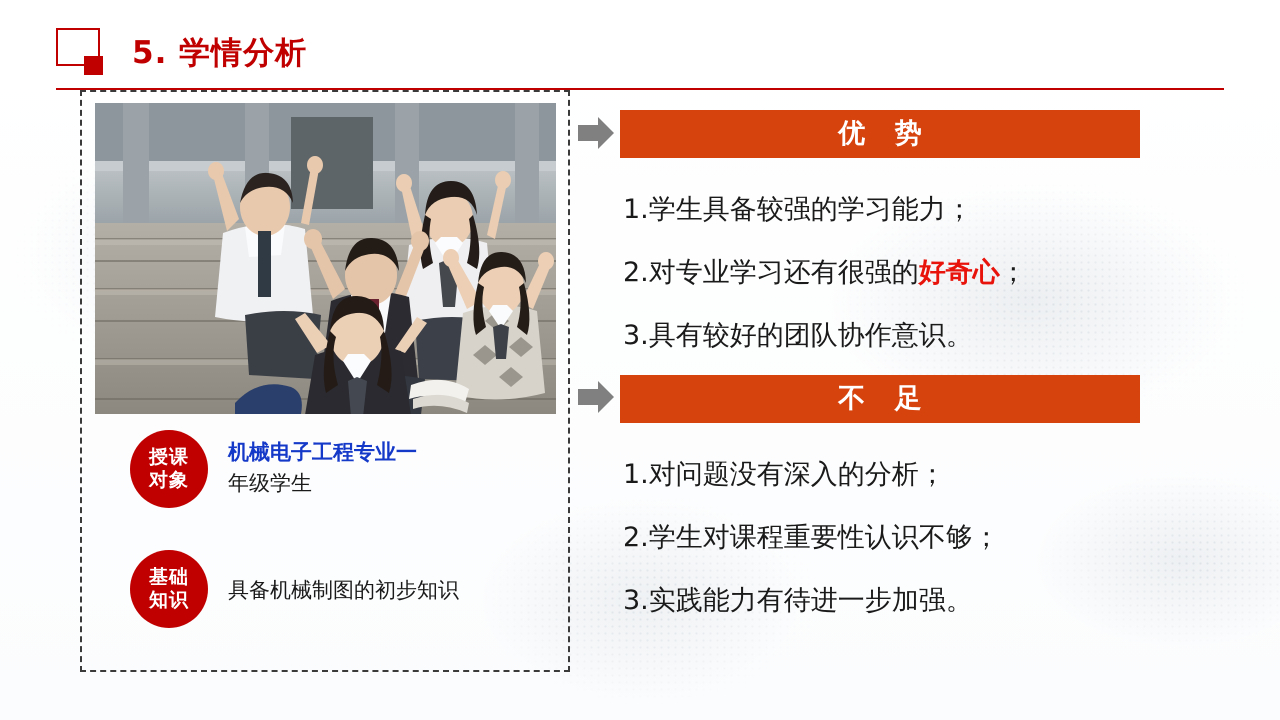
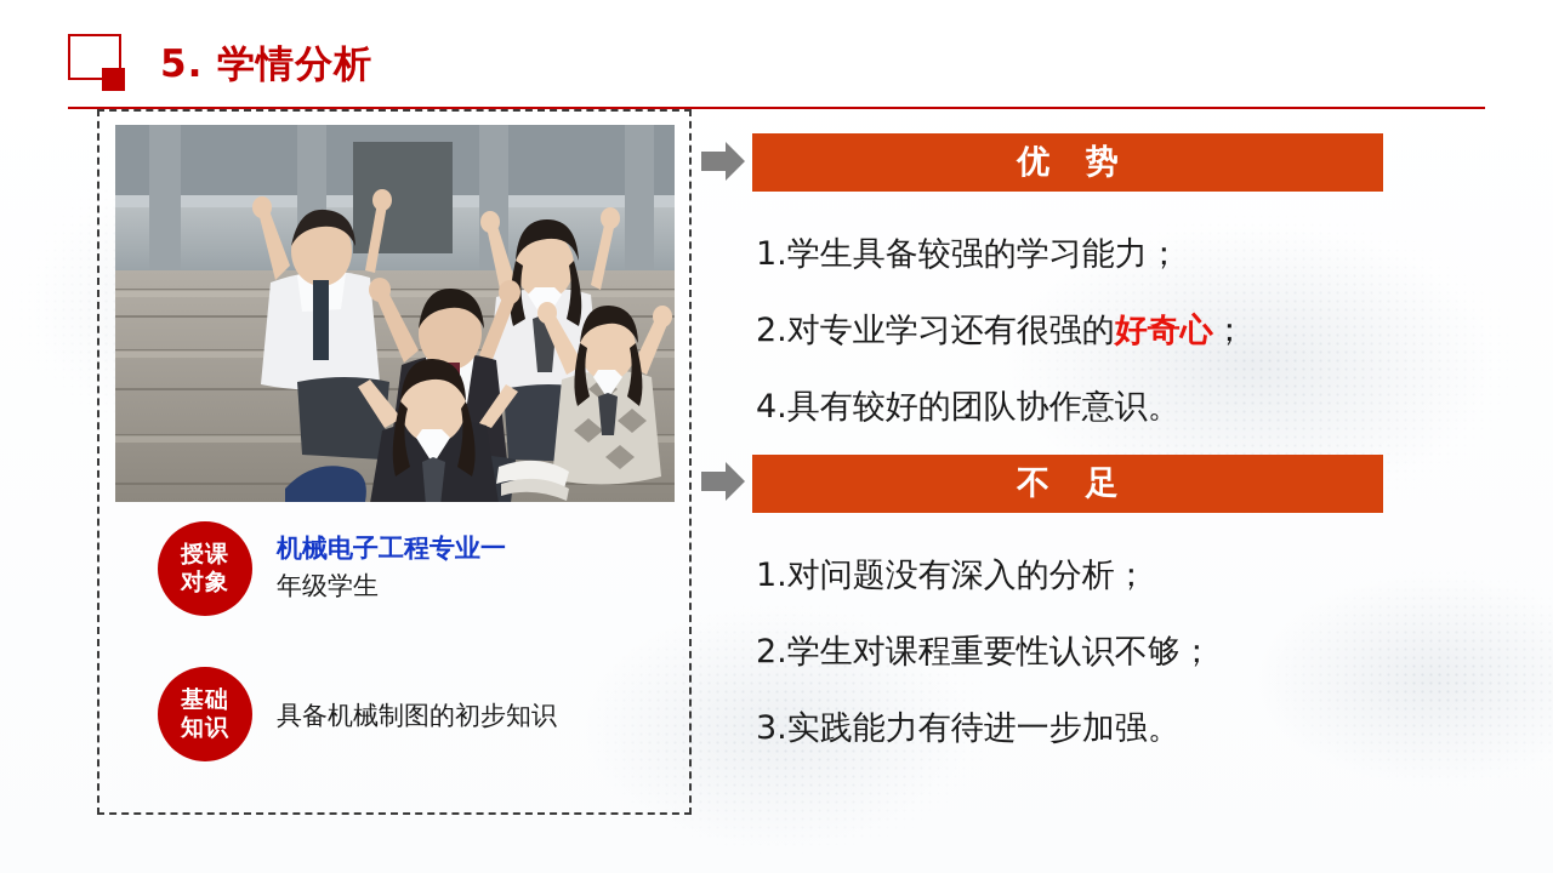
  5. 学情分析
  授课
  对象
  机械电子工程专业一
  年级学生
  基础
  知识
  具备机械制图的初步知识
  优 势
  1.学生具备较强的学习能力；
  2.对专业学习还有很强的好奇心；
- 3.具有较好的团队协作意识。
+ 4.具有较好的团队协作意识。
  不 足
  1.对问题没有深入的分析；
  2.学生对课程重要性认识不够；
  3.实践能力有待进一步加强。
